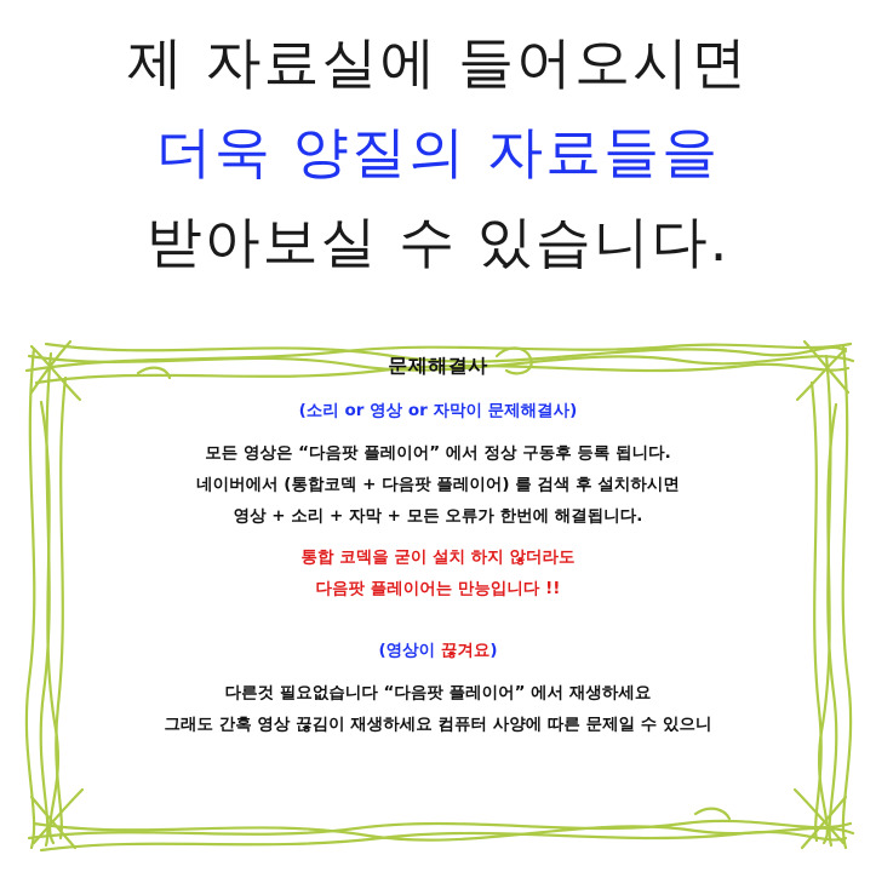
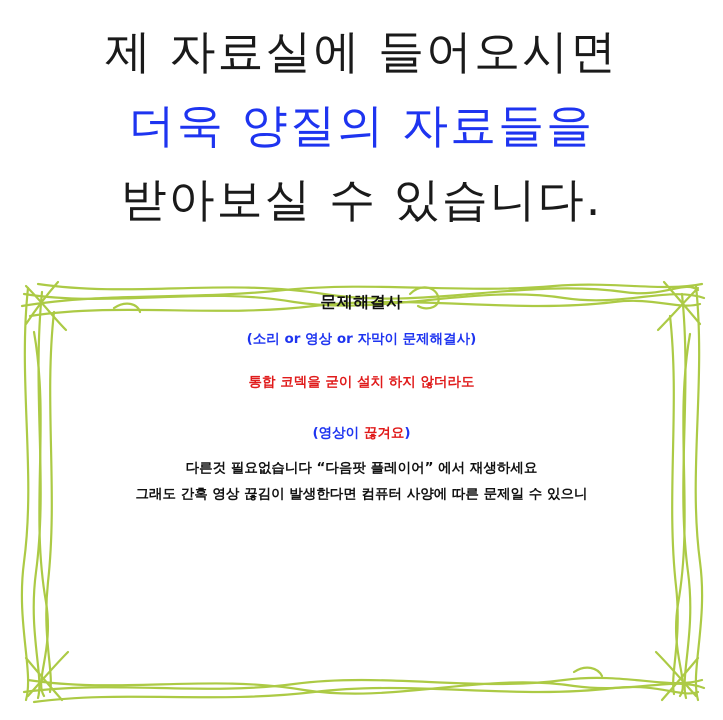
  제 자료실에 들어오시면
  더욱 양질의 자료들을
  받아보실 수 있습니다.
  문제해결사
  (소리 or 영상 or 자막이 문제해결사)
- 모든 영상은 “다음팟 플레이어” 에서 정상 구동후 등록 됩니다.
- 네이버에서 (통합코덱 + 다음팟 플레이어) 를 검색 후 설치하시면
- 영상 + 소리 + 자막 + 모든 오류가 한번에 해결됩니다.
  통합 코덱을 굳이 설치 하지 않더라도
- 다음팟 플레이어는 만능입니다 !!
  (영상이 끊겨요)
  다른것 필요없습니다 “다음팟 플레이어” 에서 재생하세요
- 그래도 간혹 영상 끊김이 재생하세요 컴퓨터 사양에 따른 문제일 수 있으니
+ 그래도 간혹 영상 끊김이 발생한다면 컴퓨터 사양에 따른 문제일 수 있으니
